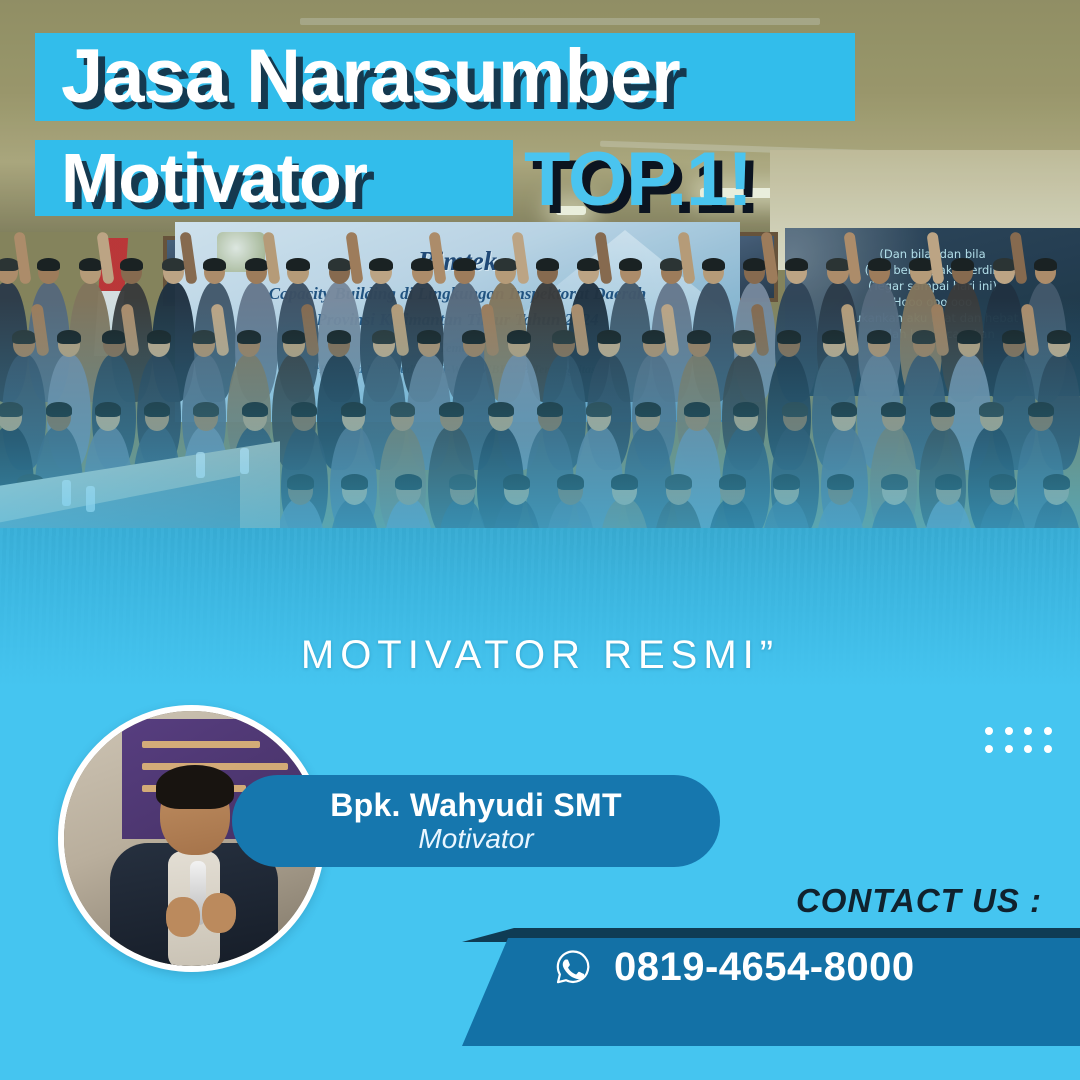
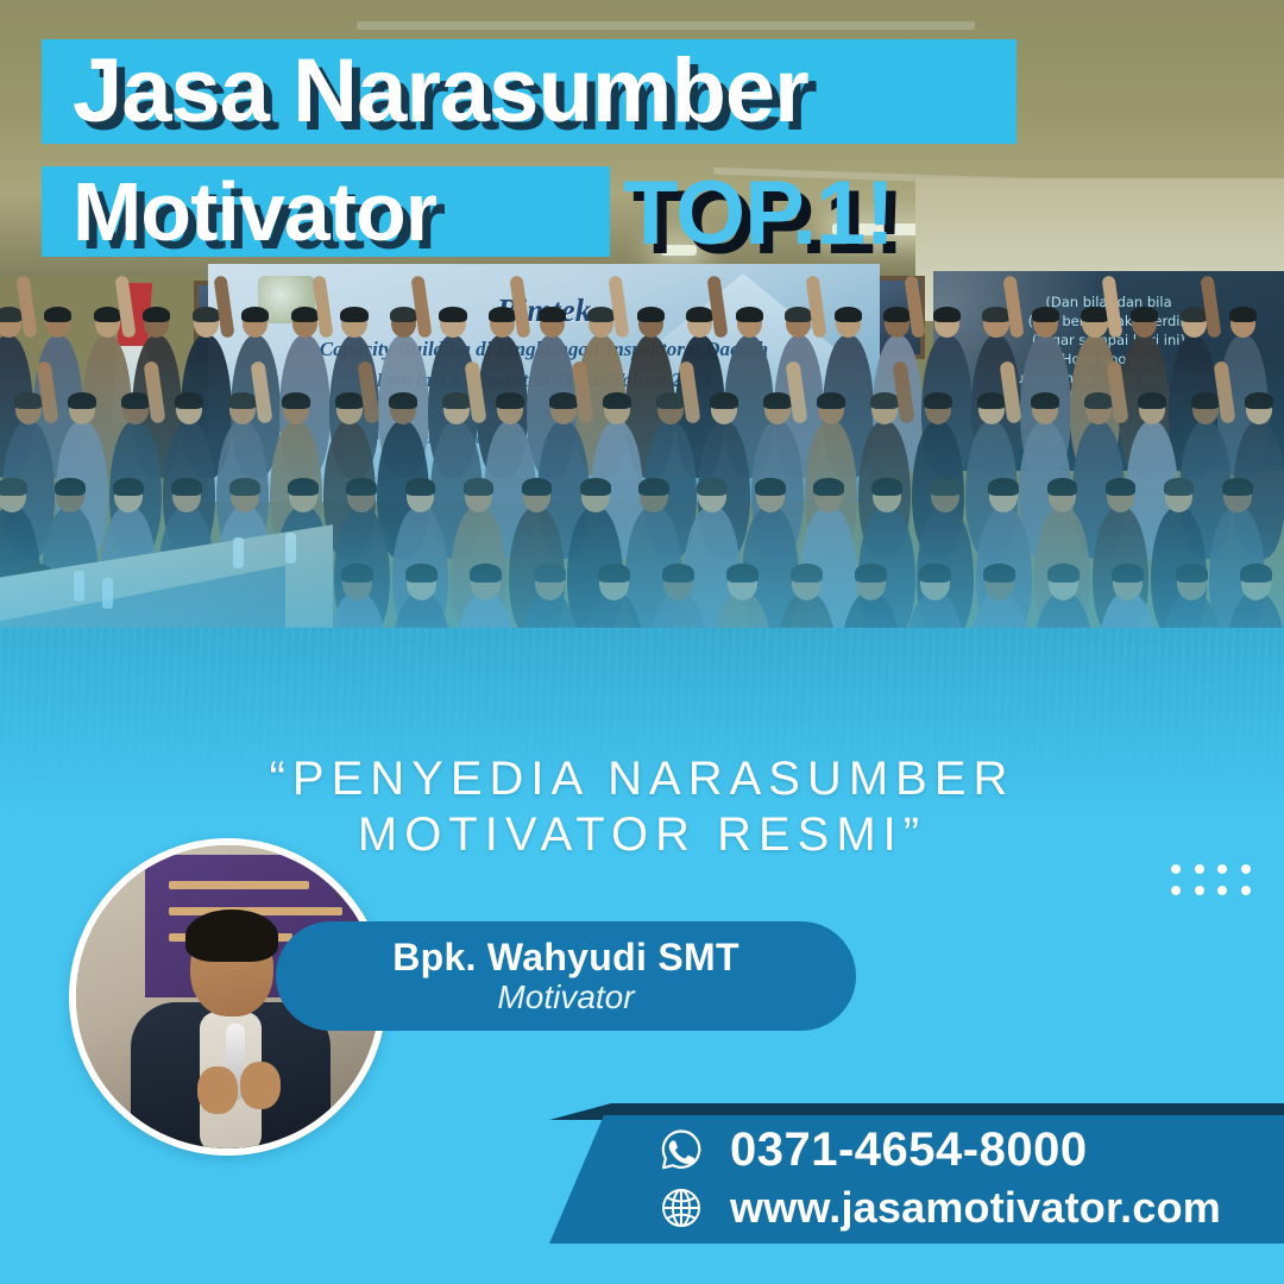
  Jasa Narasumber
  Motivator
  TOP.1!
+ “PENYEDIA NARASUMBER
  MOTIVATOR RESMI”
  Bpk. Wahyudi SMT
  Motivator
- CONTACT US :
- 0819-4654-8000
+ 0371-4654-8000
+ www.jasamotivator.com
